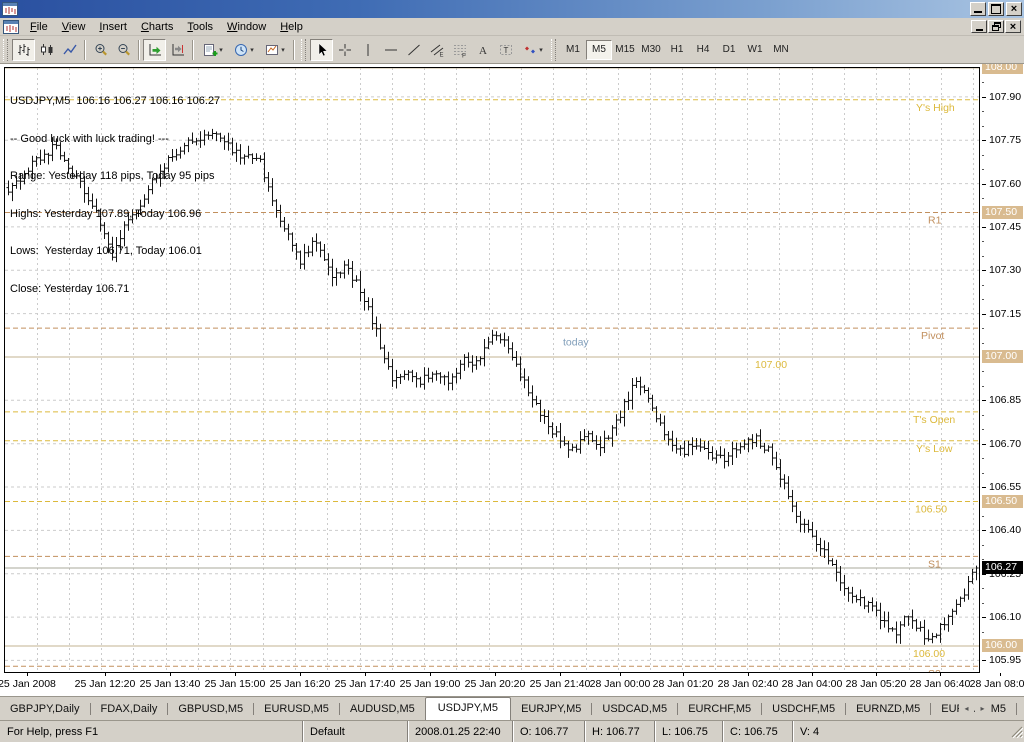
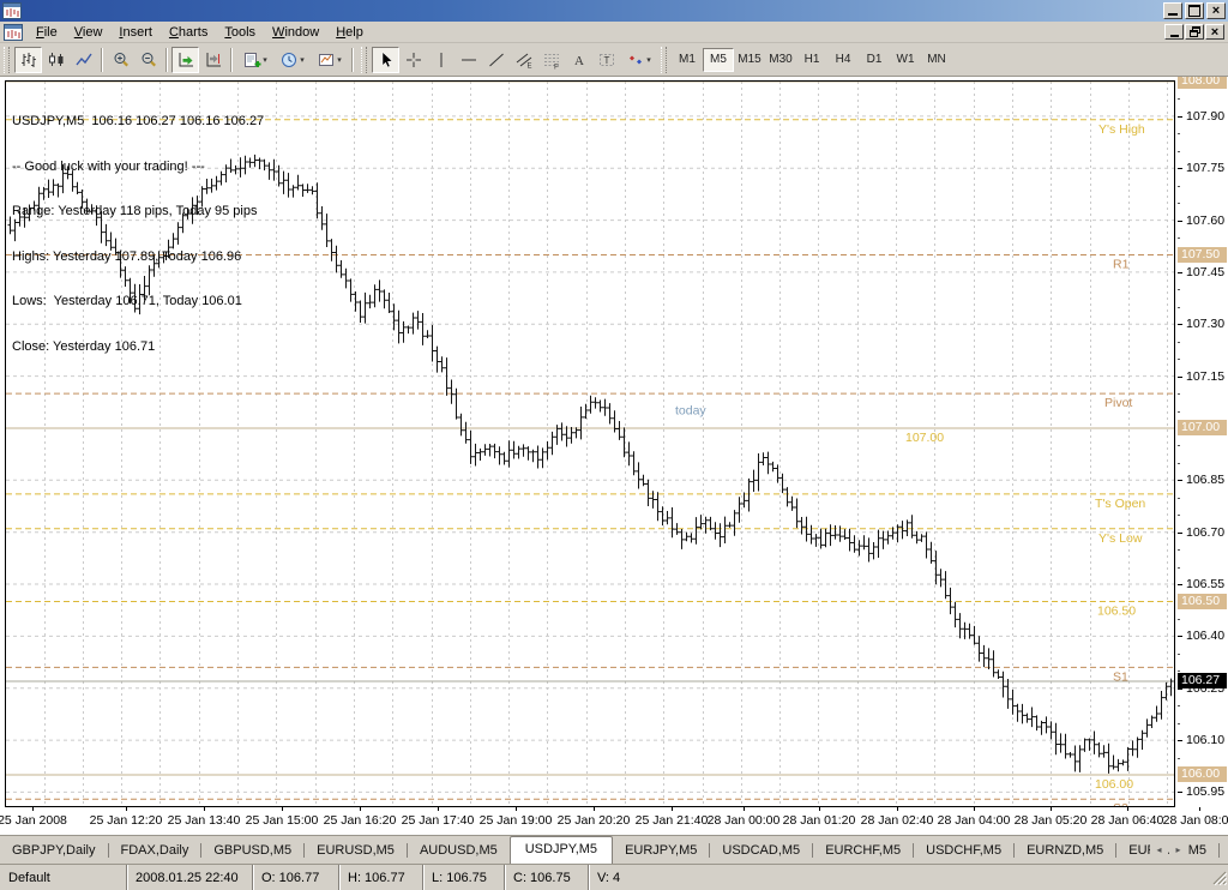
  ×
  File
  View
  Insert
  Charts
  Tools
  Window
  Help
  ×
  A
  T
  M1
  M5
  M15
  M30
  H1
  H4
  D1
  W1
  MN
  Y's High
  R1
  Pivot
  107.00
  T's Open
  Y's Low
  106.50
  S1
  106.00
  today
  USDJPY,M5 106.16 106.27 106.16 106.27
- -- Good luck with luck trading! ---
+ -- Good luck with your trading! ---
  Range: Yesterday 118 pips, Today 95 pips
  Highs: Yesterday 107.89, Today 106.96
  Lows: Yesterday 106.71, Today 106.01
  Close: Yesterday 106.71
  107.90
  107.75
  107.60
  107.45
  107.30
  107.15
  106.85
  106.70
  106.55
  106.40
  106.10
  105.95
  108.00
  107.50
  107.00
  106.50
  106.00
  106.27
  25 Jan 2008
  25 Jan 12:20
  25 Jan 13:40
  25 Jan 15:00
  25 Jan 16:20
  25 Jan 17:40
  25 Jan 19:00
  25 Jan 20:20
  25 Jan 21:40
  28 Jan 00:00
  28 Jan 01:20
  28 Jan 02:40
  28 Jan 04:00
  28 Jan 05:20
  28 Jan 06:40
  28 Jan 08:0
  GBPJPY,Daily
  FDAX,Daily
  GBPUSD,M5
  EURUSD,M5
  AUDUSD,M5
  USDJPY,M5
  EURJPY,M5
  USDCAD,M5
  EURCHF,M5
  USDCHF,M5
  EURNZD,M5
  ◂
  ▸
- For Help, press F1
  Default
  2008.01.25 22:40
  O: 106.77
  H: 106.77
  L: 106.75
  C: 106.75
  V: 4
